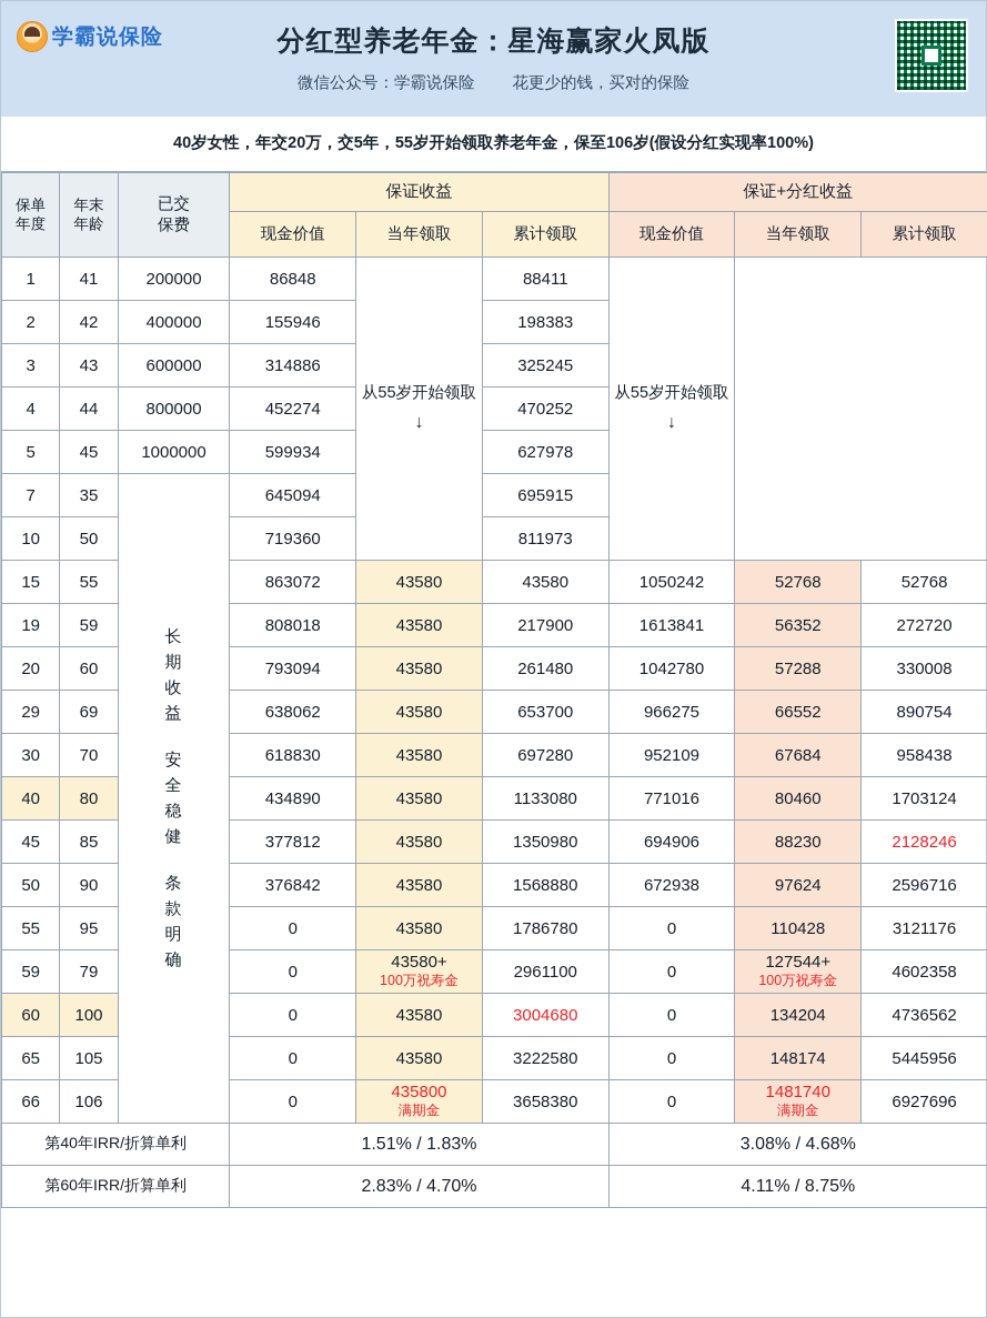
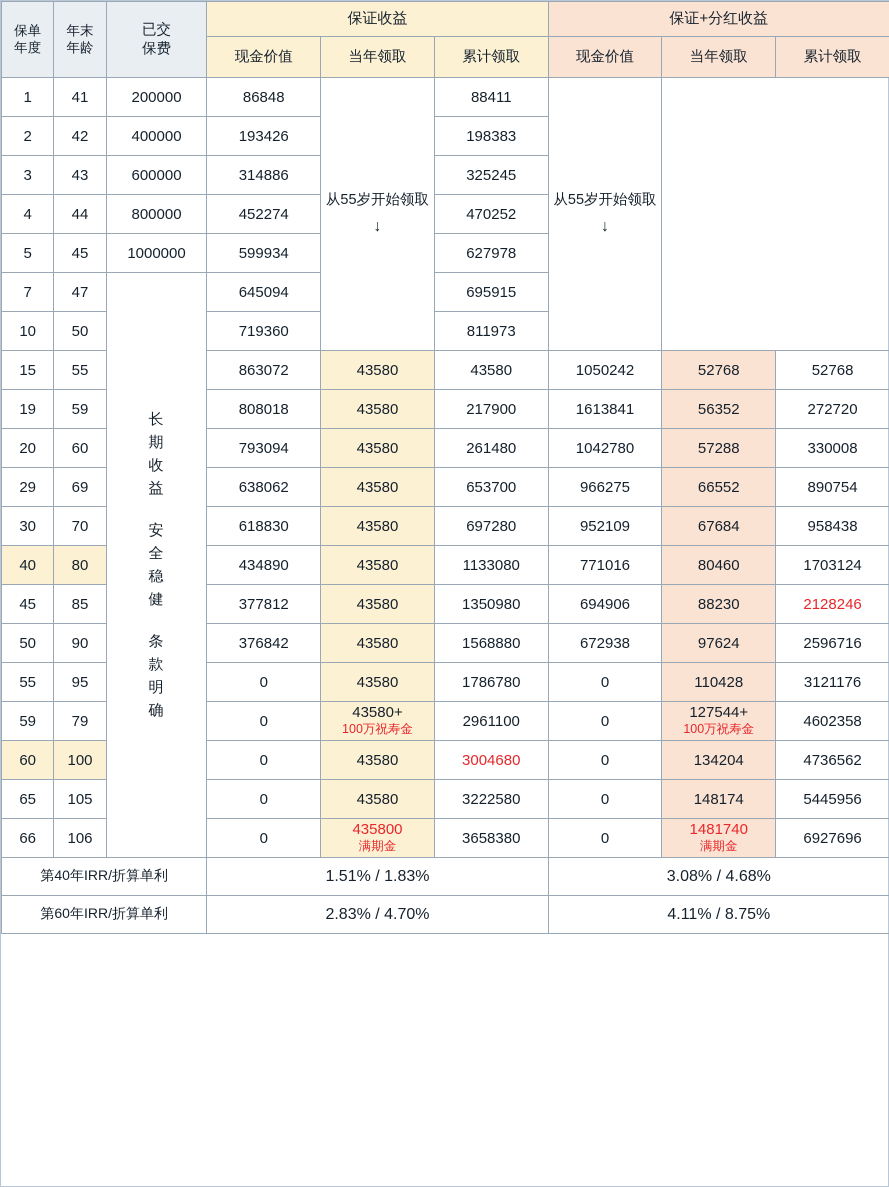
- 学霸说保险
- 分红型养老年金：星海赢家火凤版
- 微信公众号：学霸说保险
- 花更少的钱，买对的保险
- 40岁女性，年交20万，交5年，55岁开始领取养老年金，保至106岁(假设分红实现率100%)
  保单 年度	年末 年龄	已交 保费	保证收益	保证+分红收益
  现金价值	当年领取	累计领取	现金价值	当年领取	累计领取
  1	41	200000	86848	从55岁开始领取↓	88411	从55岁开始领取↓
- 2	42	400000	155946	198383
+ 2	42	400000	193426	198383
  3	43	600000	314886	325245
  4	44	800000	452274	470252
  5	45	1000000	599934	627978
- 7	35	长期收益安全稳健条款明确	645094	695915
+ 7	47	长期收益安全稳健条款明确	645094	695915
  10	50	719360	811973
  15	55	863072	43580	43580	1050242	52768	52768
  19	59	808018	43580	217900	1613841	56352	272720
  20	60	793094	43580	261480	1042780	57288	330008
  29	69	638062	43580	653700	966275	66552	890754
  30	70	618830	43580	697280	952109	67684	958438
  40	80	434890	43580	1133080	771016	80460	1703124
  45	85	377812	43580	1350980	694906	88230	2128246
  50	90	376842	43580	1568880	672938	97624	2596716
  55	95	0	43580	1786780	0	110428	3121176
  59	79	0	43580+100万祝寿金	2961100	0	127544+100万祝寿金	4602358
  60	100	0	43580	3004680	0	134204	4736562
  65	105	0	43580	3222580	0	148174	5445956
  66	106	0	435800满期金	3658380	0	1481740满期金	6927696
  第40年IRR/折算单利	1.51% / 1.83%	3.08% / 4.68%
  第60年IRR/折算单利	2.83% / 4.70%	4.11% / 8.75%
